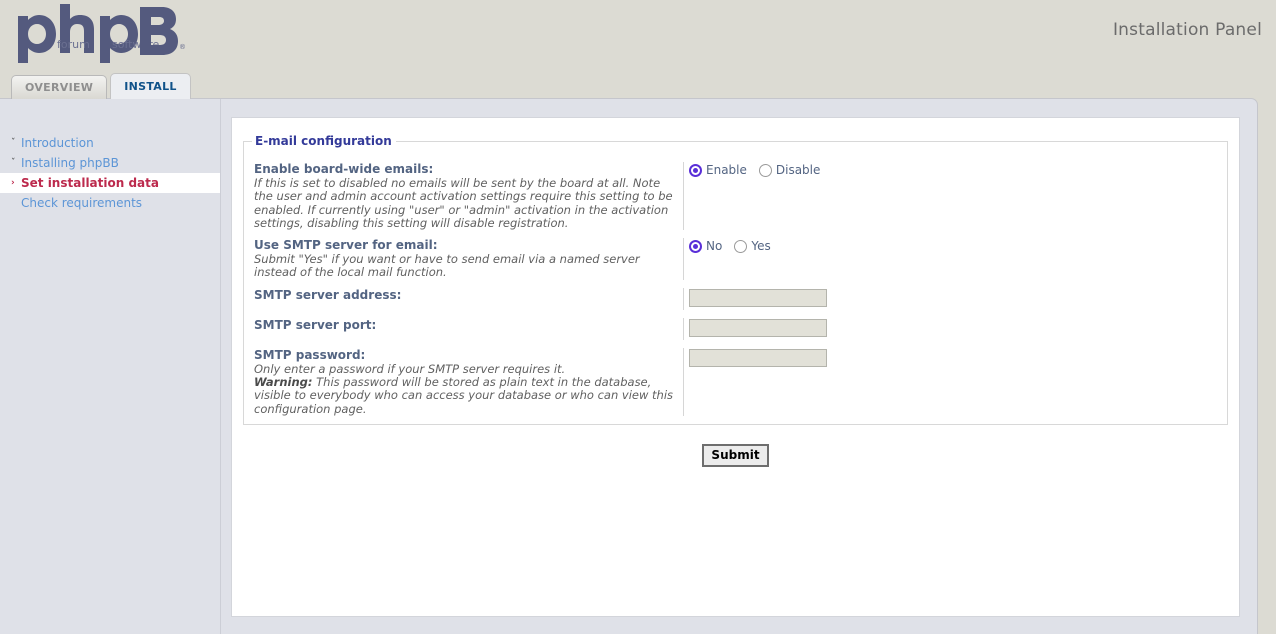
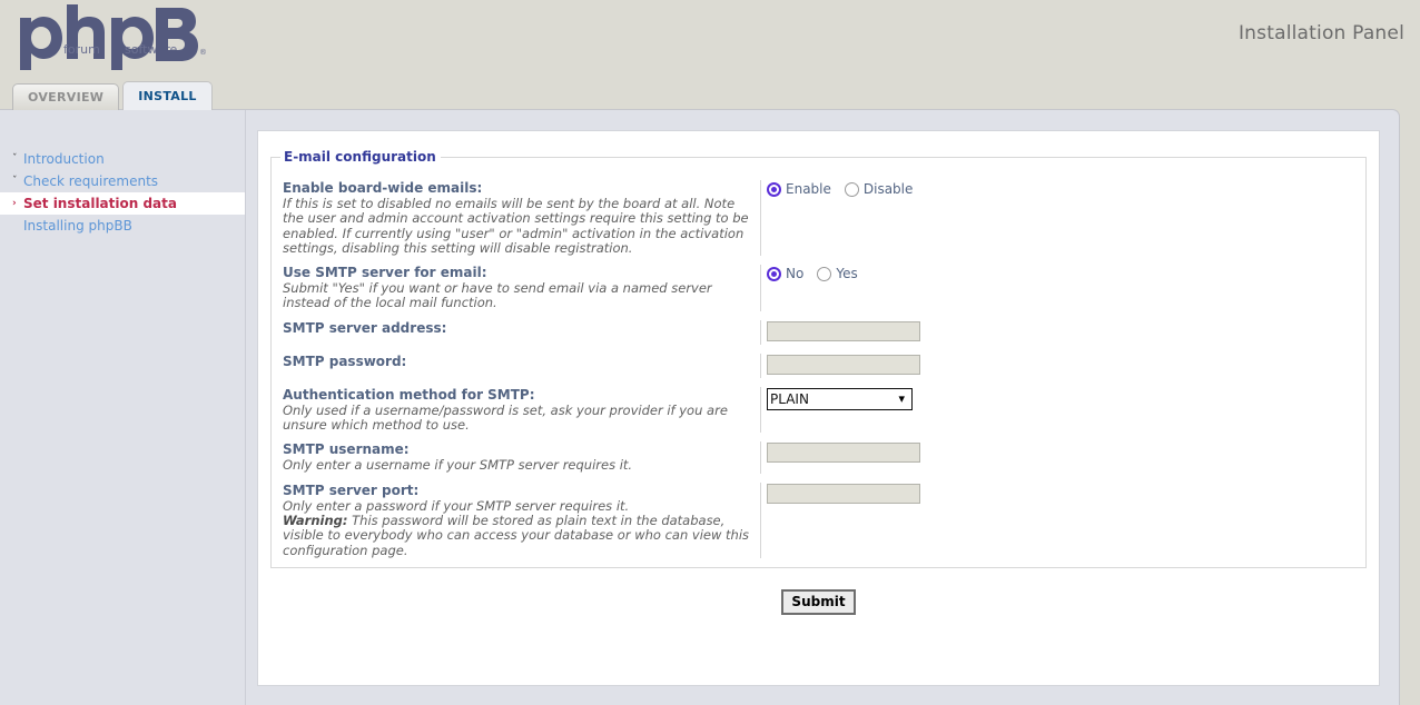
  forum
  softwe
  ®
  Installation Panel
  OVERVIEW
  INSTALL
  ˇ
  Introduction
  ˇ
- Installing phpBB
+ Check requirements
  ›
  Set installation data
- Check requirements
+ Installing phpBB
  E-mail configuration
  Enable board-wide emails:
  If this is set to disabled no emails will be sent by the board at all. Note the user and admin account activation settings require this setting to be enabled. If currently using "user" or "admin" activation in the activation settings, disabling this setting will disable registration.
  Enable
  Disable
  Use SMTP server for email:
  Submit "Yes" if you want or have to send email via a named server instead of the local mail function.
  No
  Yes
  SMTP server address:
- SMTP server port:
+ SMTP password:
+ Authentication method for SMTP:
+ Only used if a username/password is set, ask your provider if you are unsure which method to use.
+ PLAIN
+ ▾
+ SMTP username:
+ Only enter a username if your SMTP server requires it.
- SMTP password:
+ SMTP server port:
  Only enter a password if your SMTP server requires it.
  Warning: This password will be stored as plain text in the database, visible to everybody who can access your database or who can view this configuration page.
  Submit
